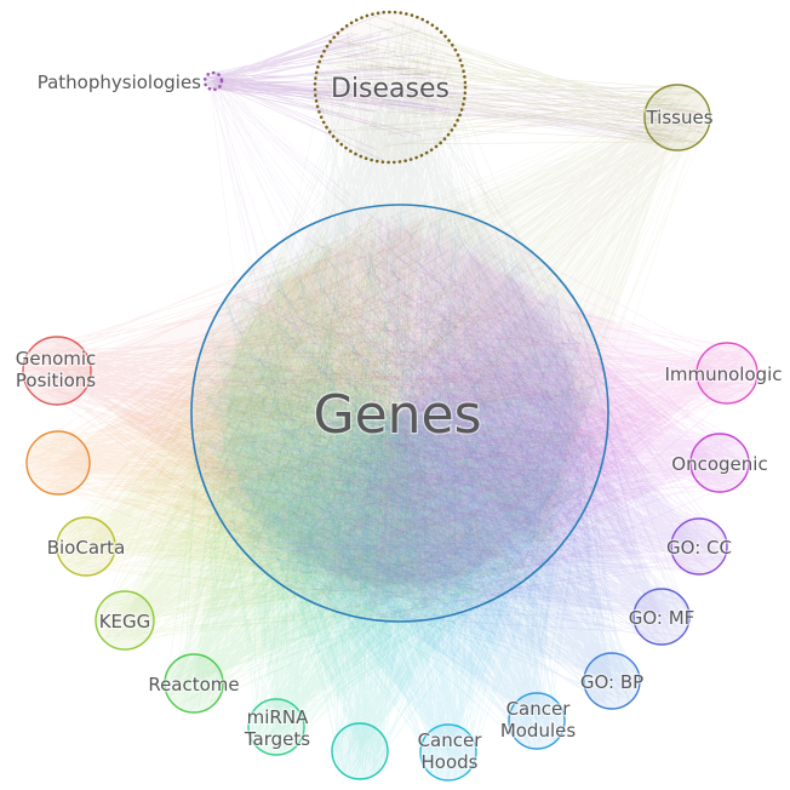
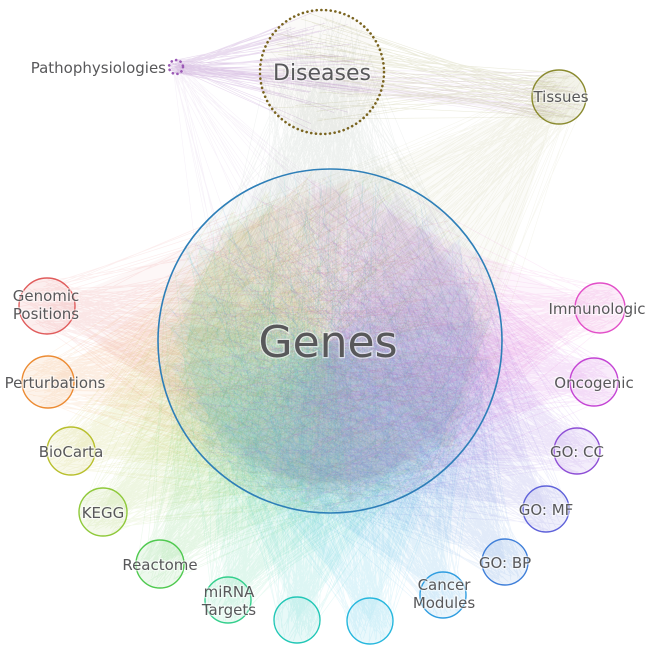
  Genes
  Diseases
  Pathophysiologies
  Tissues
  Genomic Positions
+ Perturbations
  BioCarta
  KEGG
  Reactome
  miRNA Targets
- Cancer Hoods
  Cancer Modules
  GO: BP
  GO: MF
  GO: CC
  Oncogenic
  Immunologic
